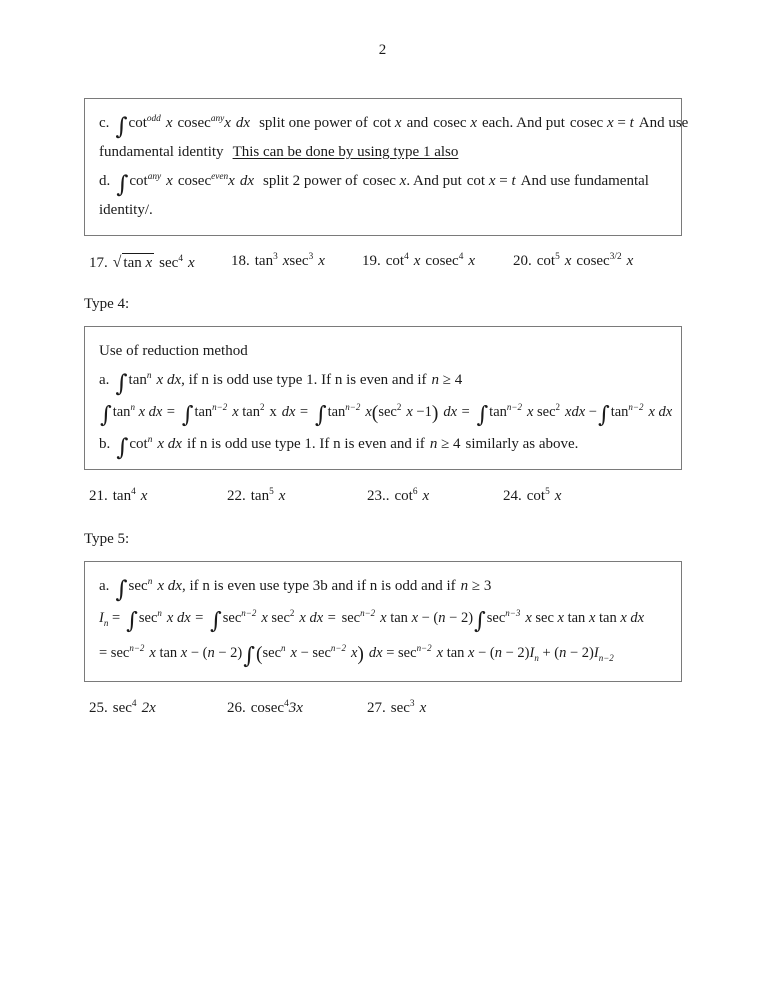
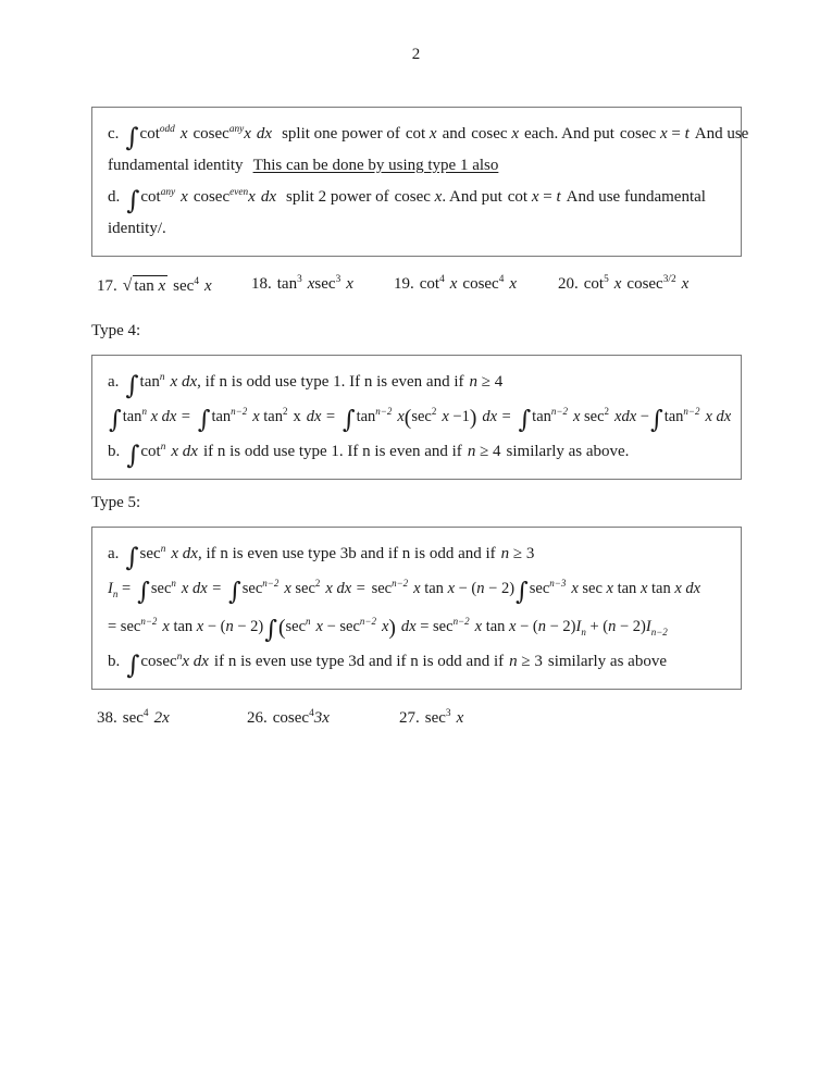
  2
  c. ∫cotodd x cosecanyx dx split one power of cot x and cosec x each. And put cosec x = t And use
  fundamental identity This can be done by using type 1 also
  d. ∫cotany x cosecevenx dx split 2 power of cosec x. And put cot x = t And use fundamental
  identity/.
  17. √ tan x sec4 x
  18. tan3 xsec3 x
  19. cot4 x cosec4 x
  20. cot5 x cosec3/2 x
  Type 4:
- Use of reduction method
  a. ∫tann x dx, if n is odd use type 1. If n is even and if n ≥ 4
  ∫tann x dx = ∫tann−2 x tan2 x dx = ∫tann−2 x(sec2 x −1) dx = ∫tann−2 x sec2 xdx −∫tann−2 x dx
  b. ∫cotn x dx if n is odd use type 1. If n is even and if n ≥ 4 similarly as above.
- 21. tan4 x
- 22. tan5 x
- 23.. cot6 x
- 24. cot5 x
  Type 5:
  a. ∫secn x dx, if n is even use type 3b and if n is odd and if n ≥ 3
  In = ∫secn x dx = ∫secn−2 x sec2 x dx = secn−2 x tan x − (n − 2)∫secn−3 x sec x tan x tan x dx
  = secn−2 x tan x − (n − 2)∫(secn x − secn−2 x) dx = secn−2 x tan x − (n − 2)In + (n − 2)In−2
+ b. ∫cosecnx dx if n is even use type 3d and if n is odd and if n ≥ 3 similarly as above
- 25. sec4 2x
+ 38. sec4 2x
  26. cosec43x
  27. sec3 x
